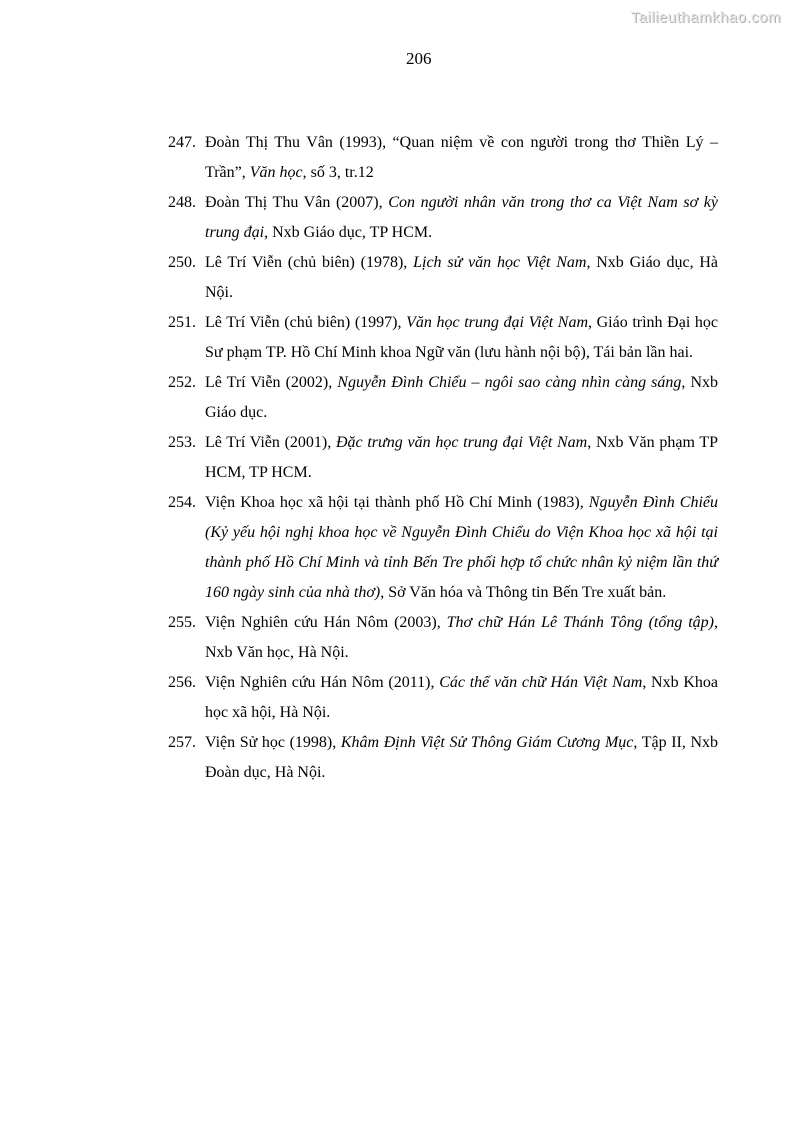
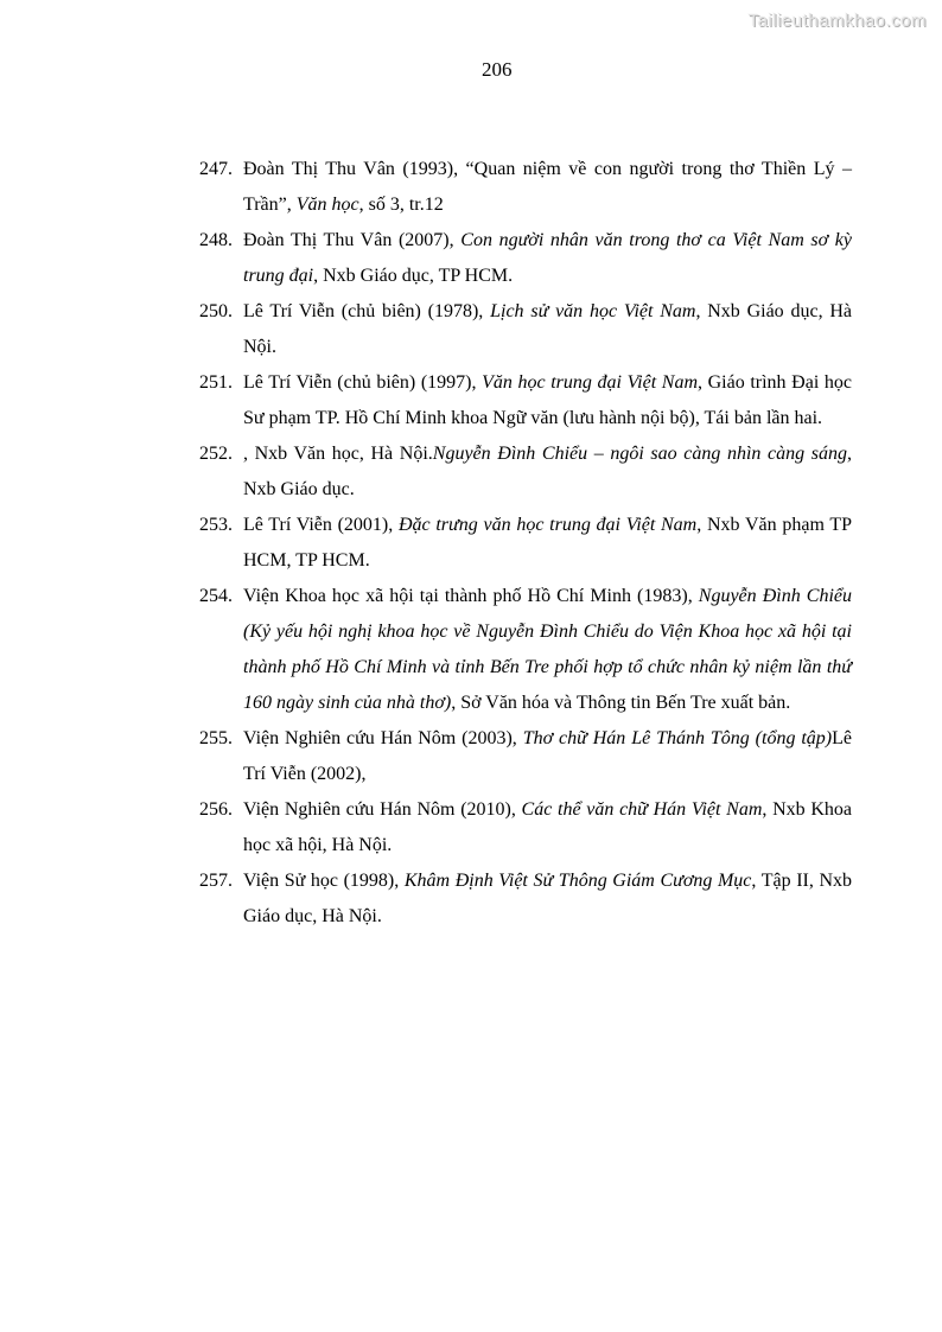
  Tailieuthamkhao.com
  206
  247.
  Đoàn Thị Thu Vân (1993), “Quan niệm về con người trong thơ Thiền Lý – Trần”, Văn học, số 3, tr.12
  248.
  Đoàn Thị Thu Vân (2007), Con người nhân văn trong thơ ca Việt Nam sơ kỳ trung đại, Nxb Giáo dục, TP HCM.
  250.
  Lê Trí Viễn (chủ biên) (1978), Lịch sử văn học Việt Nam, Nxb Giáo dục, Hà Nội.
  251.
  Lê Trí Viễn (chủ biên) (1997), Văn học trung đại Việt Nam, Giáo trình Đại học Sư phạm TP. Hồ Chí Minh khoa Ngữ văn (lưu hành nội bộ), Tái bản lần hai.
  252.
- Lê Trí Viễn (2002), Nguyễn Đình Chiểu – ngôi sao càng nhìn càng sáng, Nxb Giáo dục.
+ , Nxb Văn học, Hà Nội.Nguyễn Đình Chiểu – ngôi sao càng nhìn càng sáng, Nxb Giáo dục.
  253.
  Lê Trí Viễn (2001), Đặc trưng văn học trung đại Việt Nam, Nxb Văn phạm TP HCM, TP HCM.
  254.
  Viện Khoa học xã hội tại thành phố Hồ Chí Minh (1983), Nguyễn Đình Chiểu (Kỷ yếu hội nghị khoa học về Nguyễn Đình Chiểu do Viện Khoa học xã hội tại thành phố Hồ Chí Minh và tỉnh Bến Tre phối hợp tổ chức nhân kỷ niệm lần thứ 160 ngày sinh của nhà thơ), Sở Văn hóa và Thông tin Bến Tre xuất bản.
  255.
- Viện Nghiên cứu Hán Nôm (2003), Thơ chữ Hán Lê Thánh Tông (tổng tập), Nxb Văn học, Hà Nội.
+ Viện Nghiên cứu Hán Nôm (2003), Thơ chữ Hán Lê Thánh Tông (tổng tập)Lê Trí Viễn (2002),
  256.
- Viện Nghiên cứu Hán Nôm (2011), Các thể văn chữ Hán Việt Nam, Nxb Khoa học xã hội, Hà Nội.
+ Viện Nghiên cứu Hán Nôm (2010), Các thể văn chữ Hán Việt Nam, Nxb Khoa học xã hội, Hà Nội.
  257.
- Viện Sử học (1998), Khâm Định Việt Sử Thông Giám Cương Mục, Tập II, Nxb Đoàn dục, Hà Nội.
+ Viện Sử học (1998), Khâm Định Việt Sử Thông Giám Cương Mục, Tập II, Nxb Giáo dục, Hà Nội.
